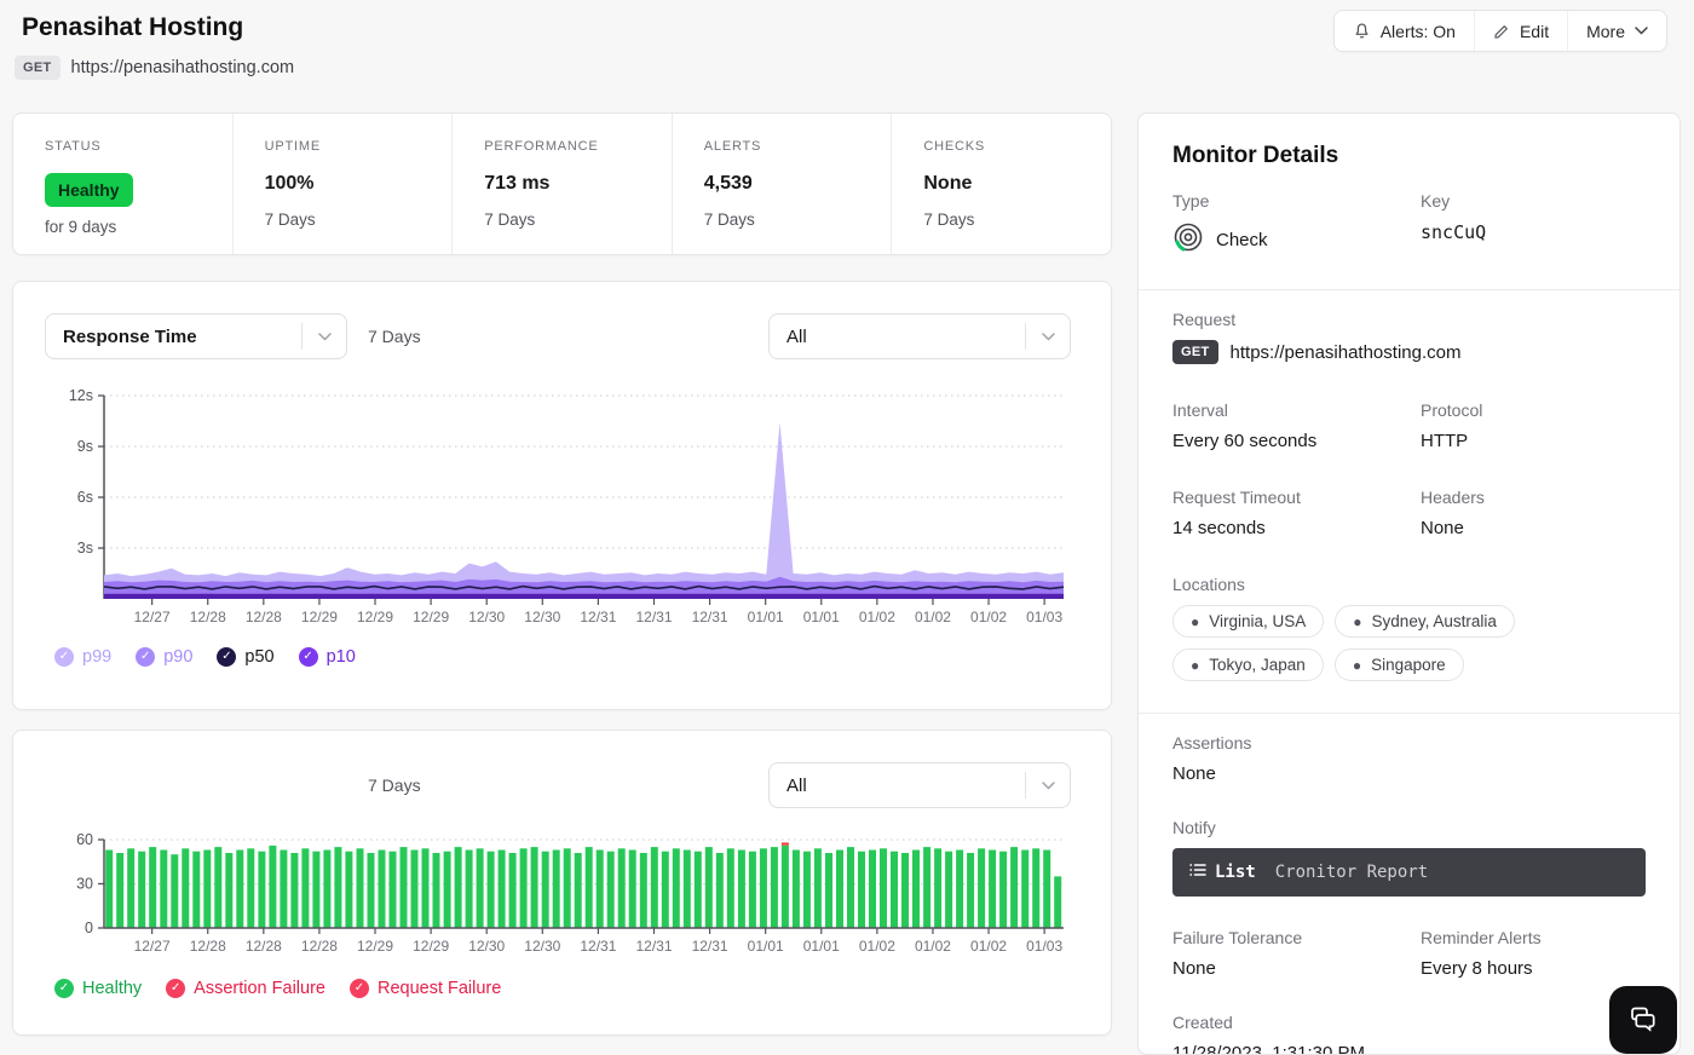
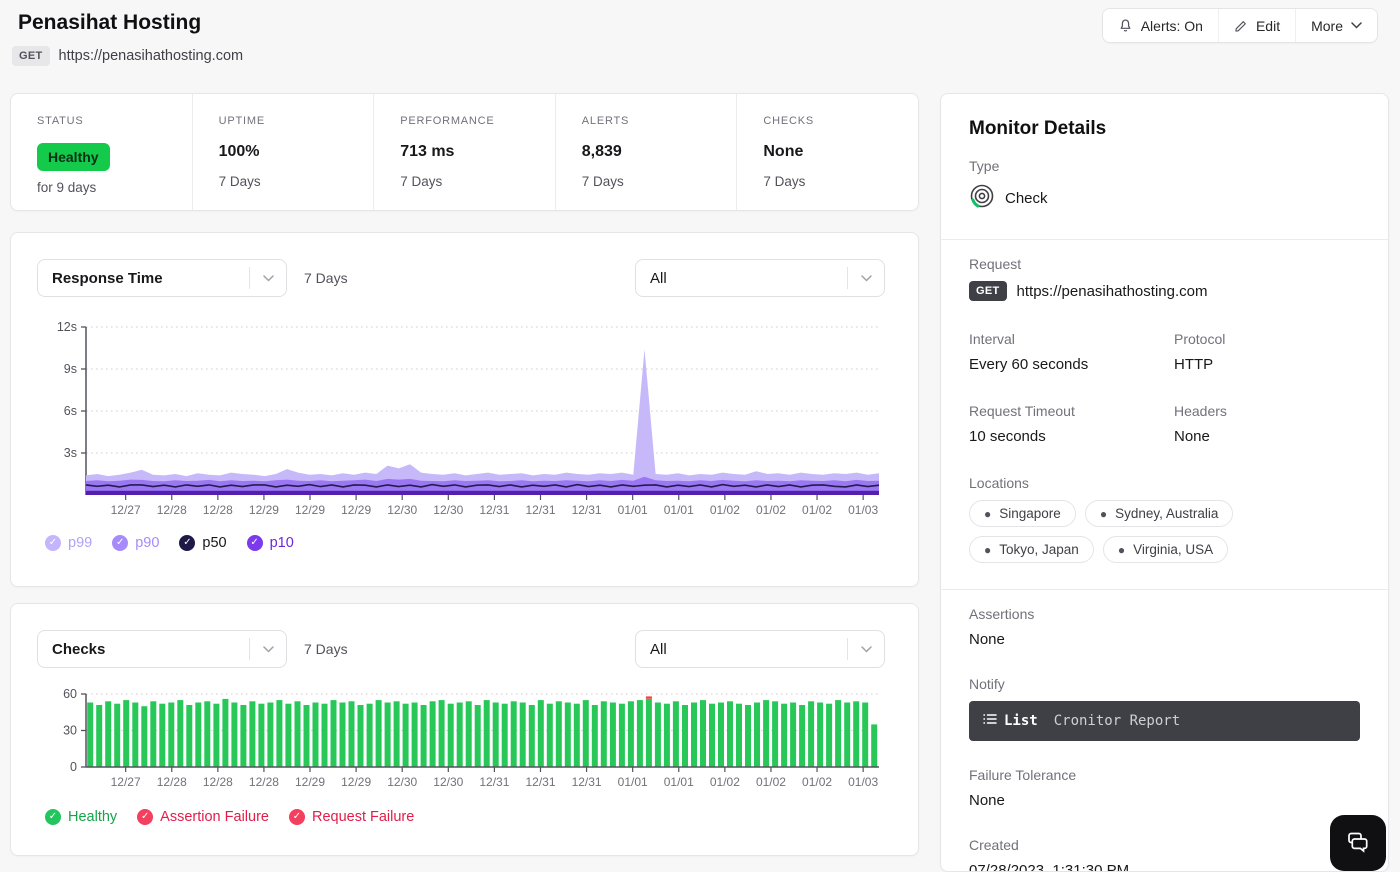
  Penasihat Hosting
  GET
  https://penasihathosting.com
  Alerts: On
  Edit
  More
  STATUS
  Healthy
  for 9 days
  UPTIME
  100%
  7 Days
  PERFORMANCE
  713 ms
  7 Days
  ALERTS
- 4,539
+ 8,839
  7 Days
  CHECKS
  None
  7 Days
  Response Time
  7 Days
  All
  12s
  9s
  6s
  3s
  12/27
  12/28
  12/28
  12/29
  12/29
  12/29
  12/30
  12/30
  12/31
  12/31
  12/31
  01/01
  01/01
  01/02
  01/02
  01/02
  01/03
  ✓
  p99
  ✓
  p90
  ✓
  p50
  ✓
  p10
+ Checks
  7 Days
  All
  60
  30
  0
  12/27
  12/28
  12/28
  12/28
  12/29
  12/29
  12/30
  12/30
  12/31
  12/31
  12/31
  01/01
  01/01
  01/02
  01/02
  01/02
  01/03
  ✓
  Healthy
  ✓
  Assertion Failure
  ✓
  Request Failure
  Monitor Details
  Type
  Check
- Key
- sncCuQ
  Request
  GET
  https://penasihathosting.com
  Interval
  Every 60 seconds
  Protocol
  HTTP
  Request Timeout
- 14 seconds
+ 10 seconds
  Headers
  None
  Locations
  ●
- Virginia, USA
+ Singapore
  ●
  Sydney, Australia
  ●
  Tokyo, Japan
  ●
- Singapore
+ Virginia, USA
  Assertions
  None
  Notify
  List
  Cronitor Report
  Failure Tolerance
  None
- Reminder Alerts
- Every 8 hours
  Created
- 11/28/2023, 1:31:30 PM
+ 07/28/2023, 1:31:30 PM
